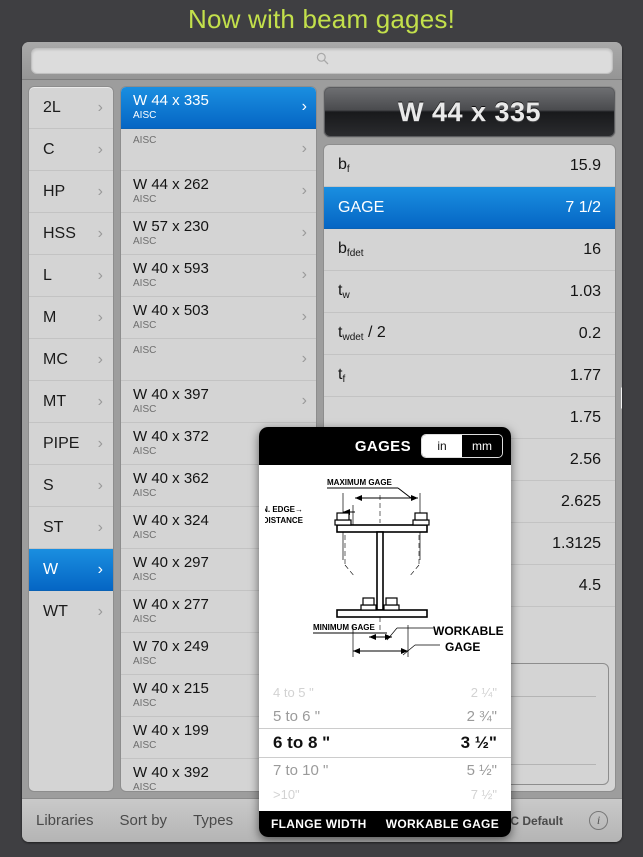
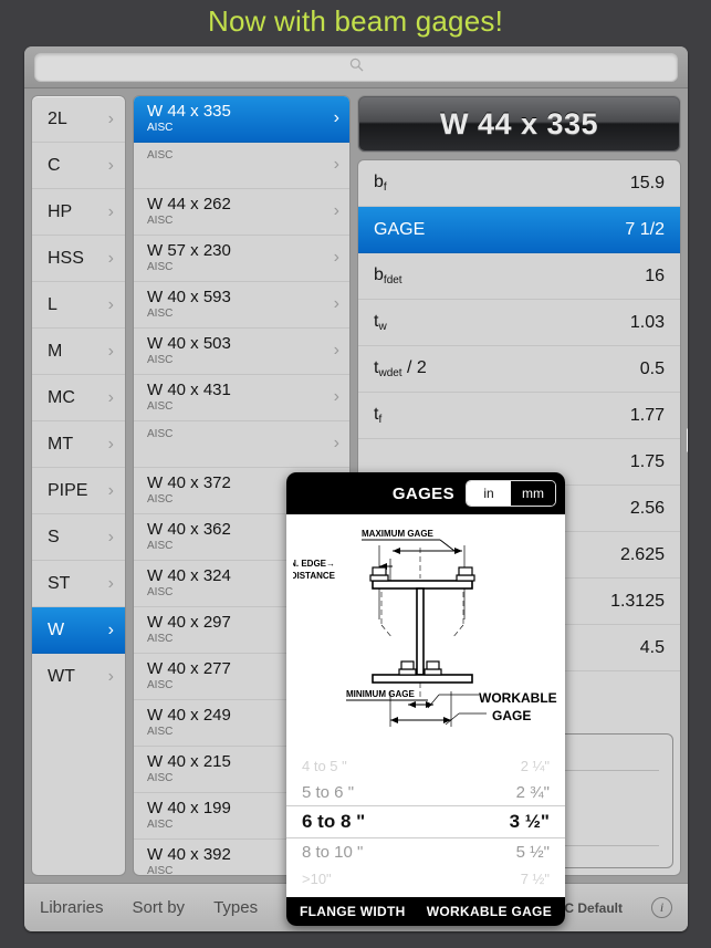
  Now with beam gages!
  2L
  ›
  C
  ›
  HP
  ›
  HSS
  ›
  L
  ›
  M
  ›
  MC
  ›
  MT
  ›
  PIPE
  ›
  S
  ›
  ST
  ›
  W
  ›
  WT
  ›
  W 44 x 335
  AISC
  ›
  AISC
  ›
  W 44 x 262
  AISC
  ›
  W 57 x 230
  AISC
  ›
  W 40 x 593
  AISC
  ›
  W 40 x 503
  AISC
  ›
+ W 40 x 431
  AISC
  ›
- W 40 x 397
  AISC
  ›
  W 40 x 372
  AISC
  W 40 x 362
  AISC
  W 40 x 324
  AISC
  W 40 x 297
  AISC
  W 40 x 277
  AISC
- W 70 x 249
+ W 40 x 249
  AISC
  W 40 x 215
  AISC
  W 40 x 199
  AISC
  W 40 x 392
  AISC
  W 44 x 335
  bf
  15.9
  GAGE
  7 1/2
  bfdet
  16
  tw
  1.03
  twdet / 2
- 0.2
+ 0.5
  tf
  1.77
  1.75
  2.56
  2.625
  1.3125
  4.5
  Libraries
  Sort by
  Types
  C Default
  i
  GAGES
  in
  mm
  MAXIMUM GAGE
  N. EDGE→
  DISTANCE
  MINIMUM GAGE
  WORKABLE
  GAGE
  4 to 5 "
  2 ¼"
  5 to 6 "
  2 ¾"
  6 to 8 "
  3 ½"
- 7 to 10 "
+ 8 to 10 "
  5 ½"
  >10"
  7 ½"
  FLANGE WIDTH
  WORKABLE GAGE
